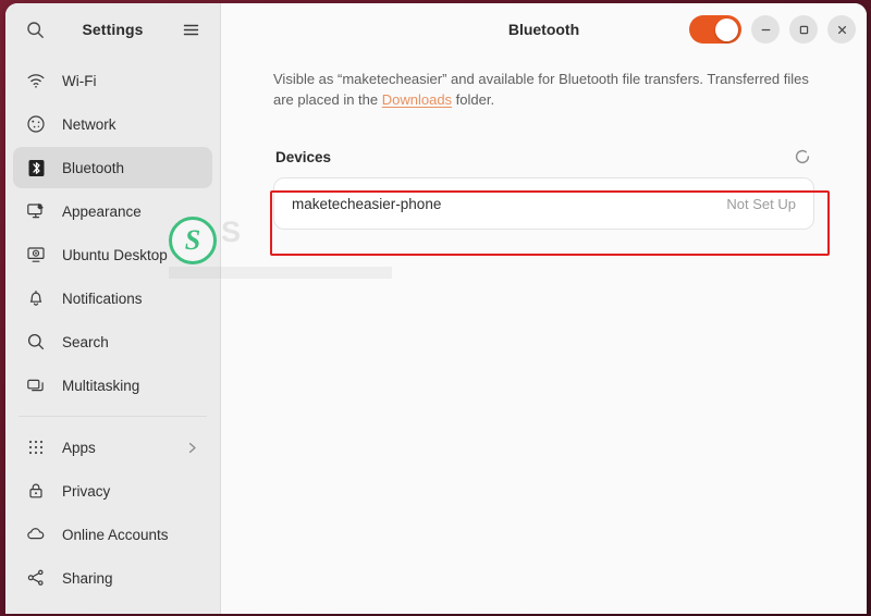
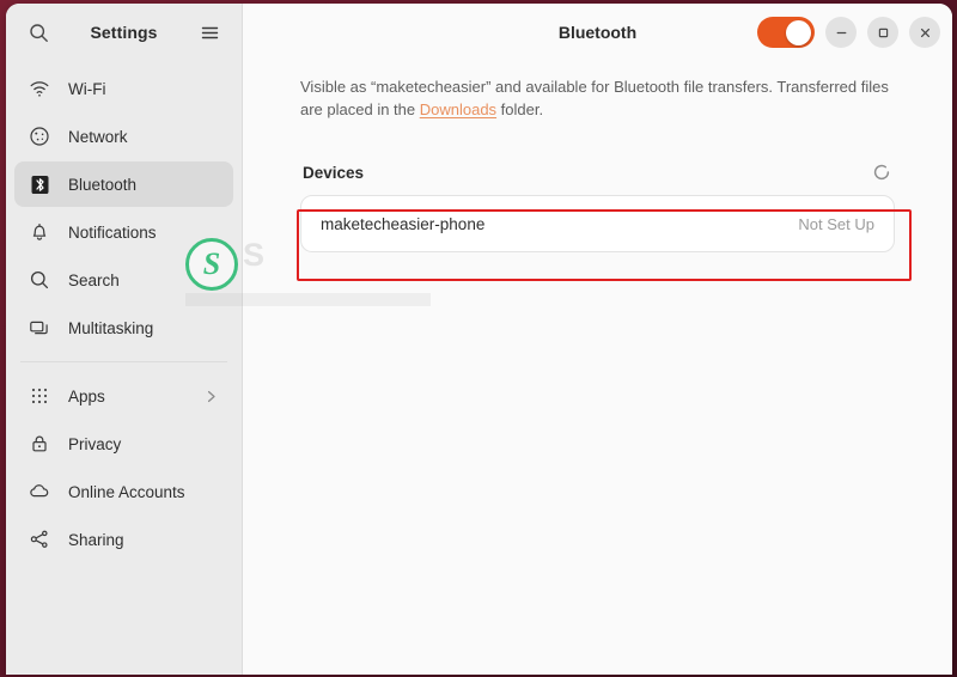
  Settings
  Wi-Fi
  Network
  Bluetooth
- Appearance
- Ubuntu Desktop
  Notifications
  Search
  Multitasking
  Apps
  Privacy
  Online Accounts
  Sharing
  Bluetooth
  Visible as “maketecheasier” and available for Bluetooth file transfers. Transferred files are placed in the Downloads folder.
  Devices
  maketecheasier-phone
  Not Set Up
  S
